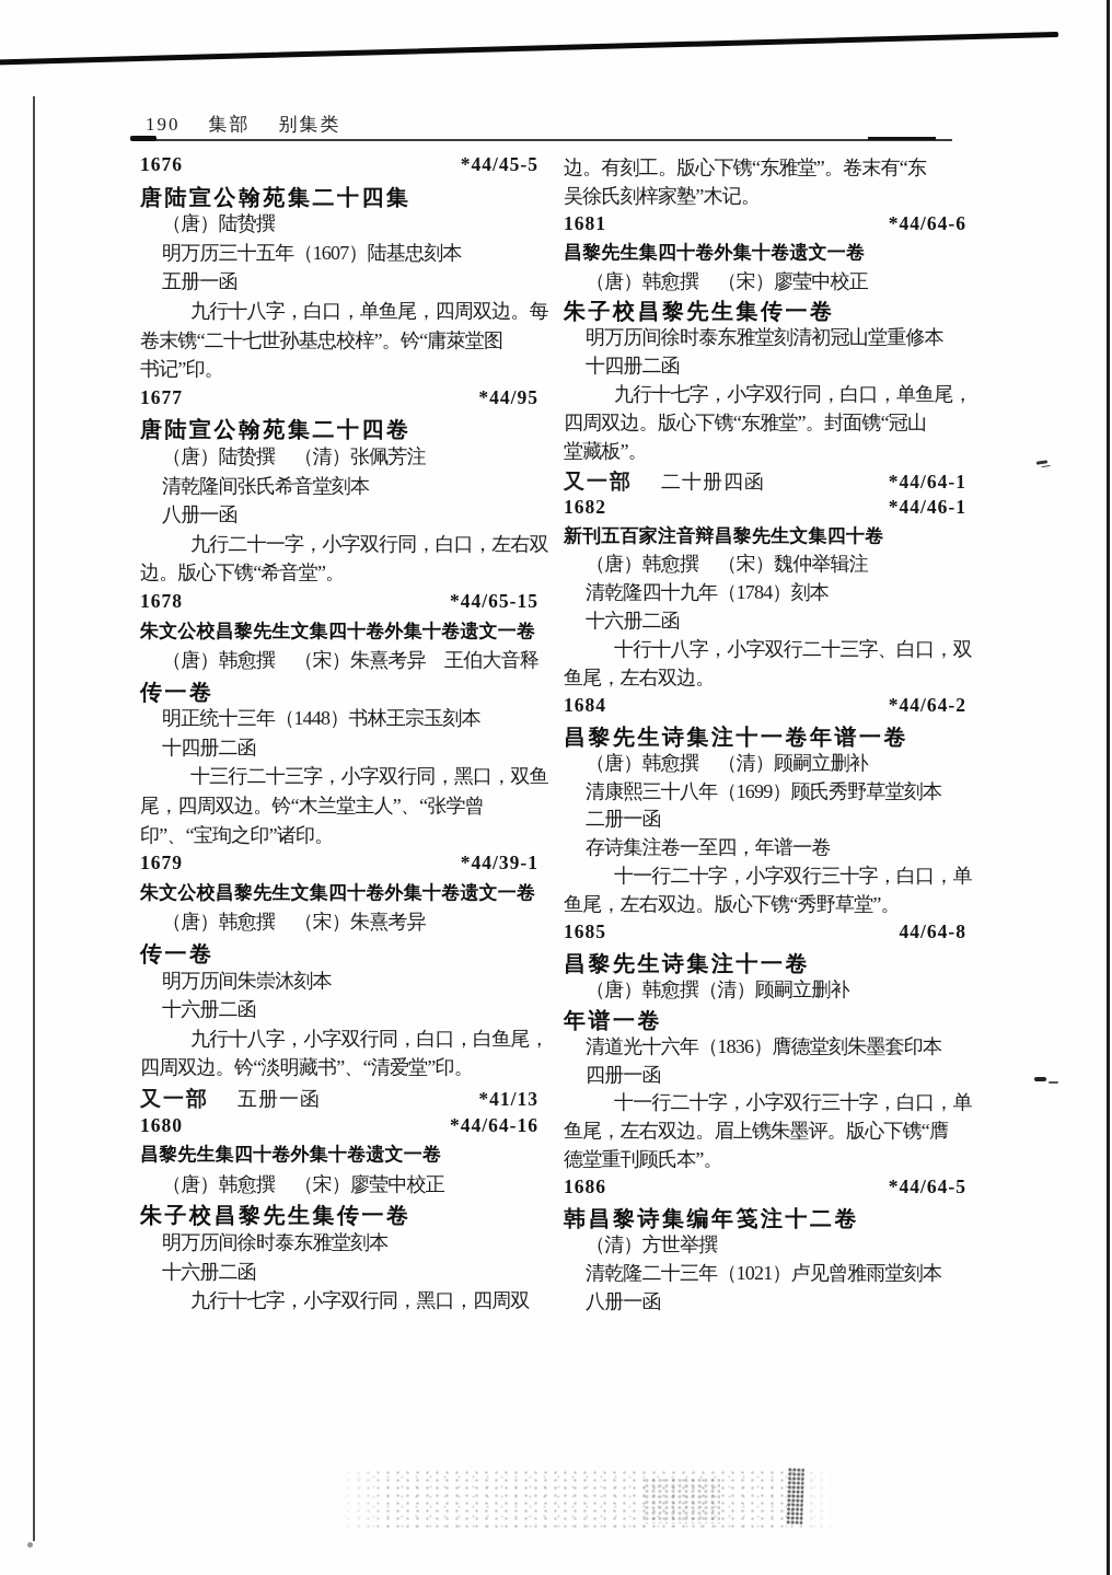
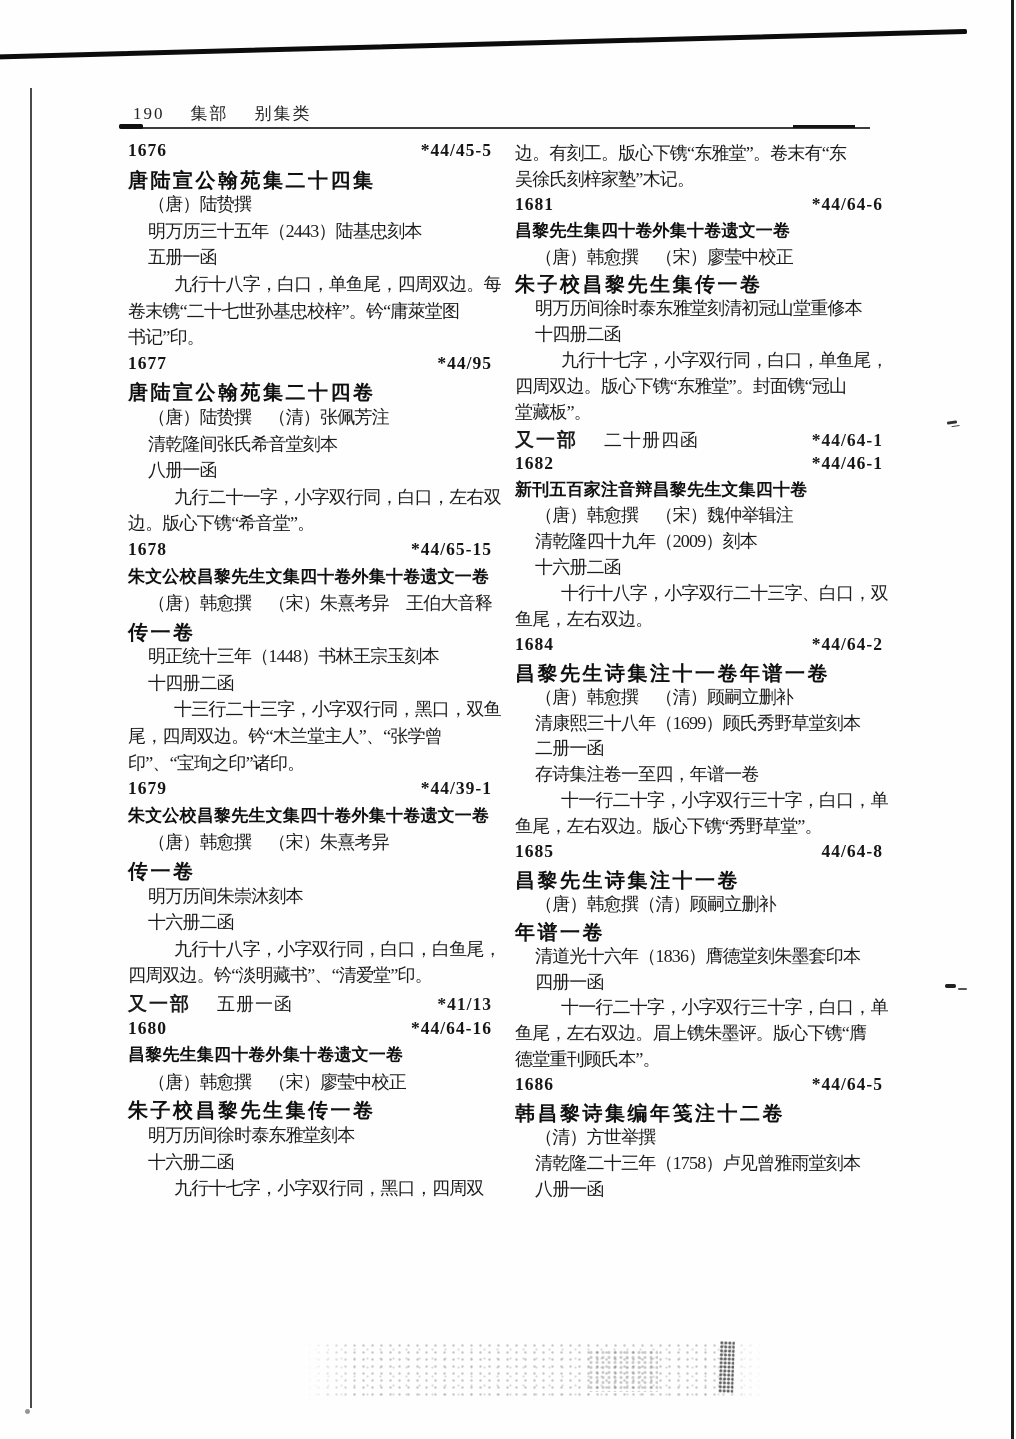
  190 集部 别集类
  1676
  *44/45-5
  唐陆宣公翰苑集二十四集
  （唐）陆贽撰
- 明万历三十五年（1607）陆基忠刻本
+ 明万历三十五年（2443）陆基忠刻本
  五册一函
  九行十八字，白口，单鱼尾，四周双边。每
  卷末镌“二十七世孙基忠校梓”。钤“庸萊堂图
  书记”印。
  1677
  *44/95
  唐陆宣公翰苑集二十四卷
  （唐）陆贽撰 （清）张佩芳注
  清乾隆间张氏希音堂刻本
  八册一函
  九行二十一字，小字双行同，白口，左右双
  边。版心下镌“希音堂”。
  1678
  *44/65-15
  朱文公校昌黎先生文集四十卷外集十卷遗文一卷
  （唐）韩愈撰 （宋）朱熹考异 王伯大音释
  传一卷
  明正统十三年（1448）书林王宗玉刻本
  十四册二函
  十三行二十三字，小字双行同，黑口，双鱼
  尾，四周双边。钤“木兰堂主人”、“张学曾
  印”、“宝珣之印”诸印。
  1679
  *44/39-1
  朱文公校昌黎先生文集四十卷外集十卷遗文一卷
  （唐）韩愈撰 （宋）朱熹考异
  传一卷
  明万历间朱崇沐刻本
  十六册二函
  九行十八字，小字双行同，白口，白鱼尾，
  四周双边。钤“淡明藏书”、“清爱堂”印。
  又一部
  五册一函
  *41/13
  1680
  *44/64-16
  昌黎先生集四十卷外集十卷遗文一卷
  （唐）韩愈撰 （宋）廖莹中校正
  朱子校昌黎先生集传一卷
  明万历间徐时泰东雅堂刻本
  十六册二函
  九行十七字，小字双行同，黑口，四周双
  边。有刻工。版心下镌“东雅堂”。卷末有“东
  吴徐氏刻梓家塾”木记。
  1681
  *44/64-6
  昌黎先生集四十卷外集十卷遗文一卷
  （唐）韩愈撰 （宋）廖莹中校正
  朱子校昌黎先生集传一卷
  明万历间徐时泰东雅堂刻清初冠山堂重修本
  十四册二函
  九行十七字，小字双行同，白口，单鱼尾，
  四周双边。版心下镌“东雅堂”。封面镌“冠山
  堂藏板”。
  又一部
  二十册四函
  *44/64-1
  1682
  *44/46-1
  新刊五百家注音辩昌黎先生文集四十卷
  （唐）韩愈撰 （宋）魏仲举辑注
- 清乾隆四十九年（1784）刻本
+ 清乾隆四十九年（2009）刻本
  十六册二函
  十行十八字，小字双行二十三字、白口，双
  鱼尾，左右双边。
  1684
  *44/64-2
  昌黎先生诗集注十一卷年谱一卷
  （唐）韩愈撰 （清）顾嗣立删补
  清康熙三十八年（1699）顾氏秀野草堂刻本
  二册一函
  存诗集注卷一至四，年谱一卷
  十一行二十字，小字双行三十字，白口，单
  鱼尾，左右双边。版心下镌“秀野草堂”。
  1685
  44/64-8
  昌黎先生诗集注十一卷
  （唐）韩愈撰（清）顾嗣立删补
  年谱一卷
  清道光十六年（1836）膺德堂刻朱墨套印本
  四册一函
  十一行二十字，小字双行三十字，白口，单
  鱼尾，左右双边。眉上镌朱墨评。版心下镌“膺
  德堂重刊顾氏本”。
  1686
  *44/64-5
  韩昌黎诗集编年笺注十二卷
  （清）方世举撰
- 清乾隆二十三年（1021）卢见曾雅雨堂刻本
+ 清乾隆二十三年（1758）卢见曾雅雨堂刻本
  八册一函
